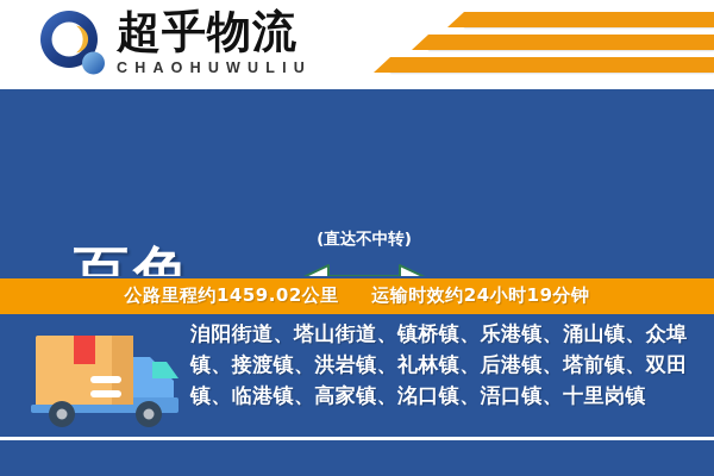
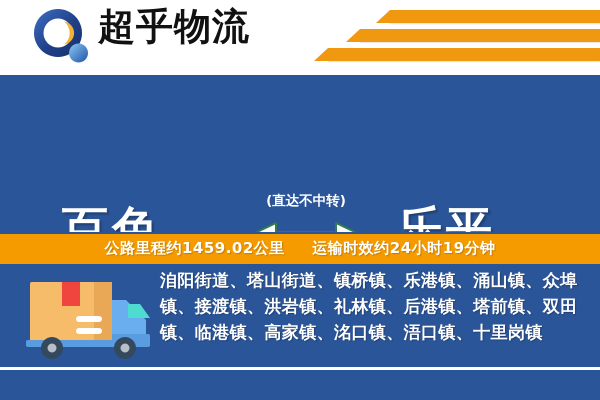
  超乎物流
- CHAOHUWULIU
  百色
  (直达不中转)
+ 乐平
  公路里程约1459.02公里 运输时效约24小时19分钟
  洎阳街道、塔山街道、镇桥镇、乐港镇、涌山镇、众埠镇、接渡镇、洪岩镇、礼林镇、后港镇、塔前镇、双田镇、临港镇、高家镇、洺口镇、浯口镇、十里岗镇
